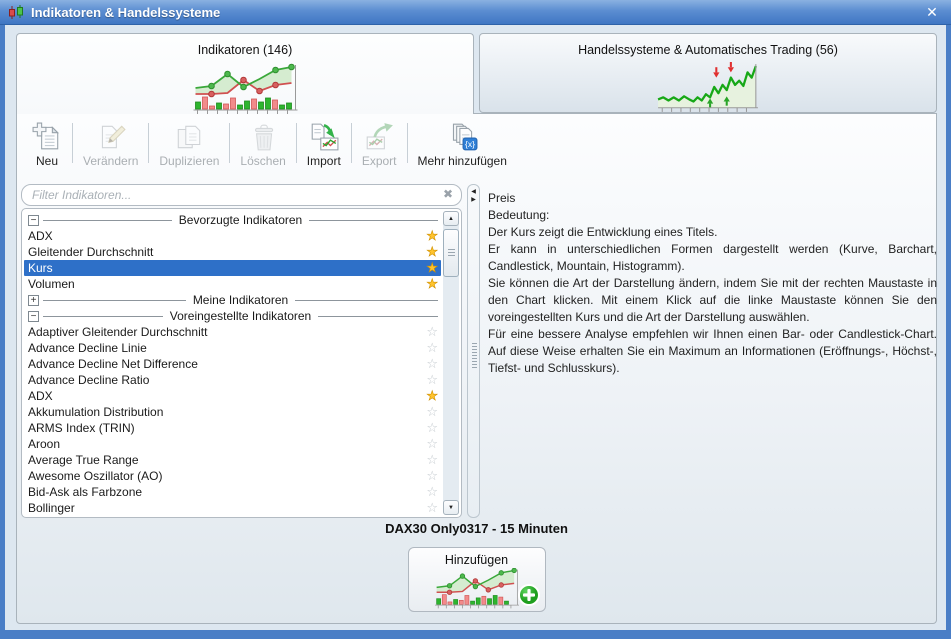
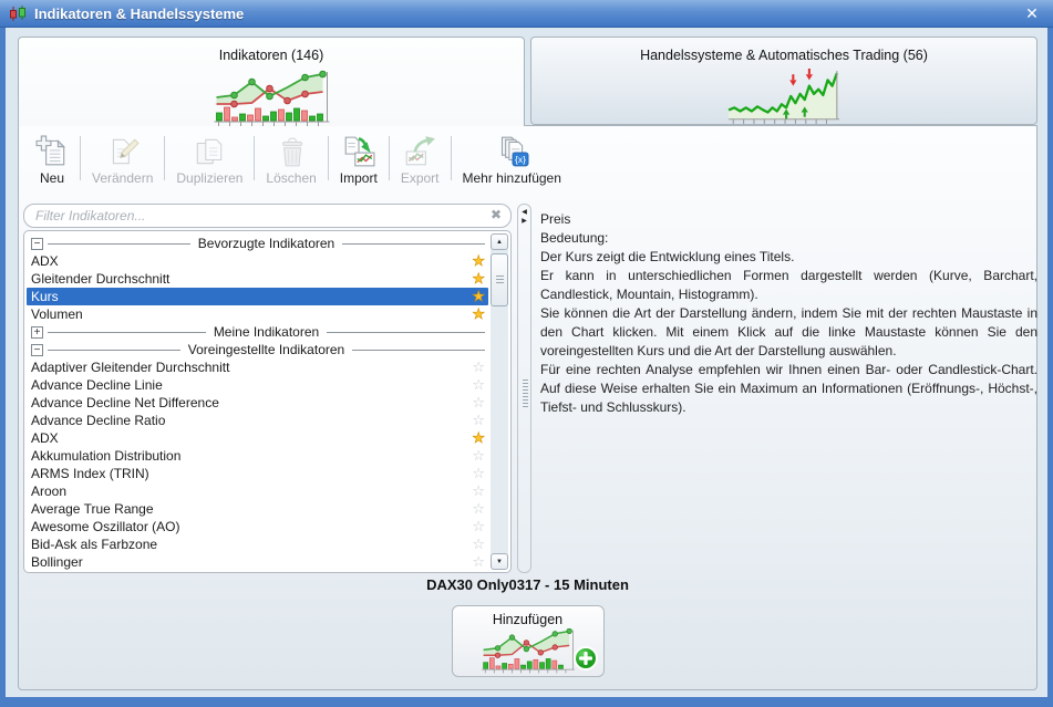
  Indikatoren & Handelssysteme
  ✕
  Handelssysteme & Automatisches Trading (56)
  Indikatoren (146)
  Neu
  Verändern
  Duplizieren
  Löschen
  Import
  Export
  {x}
  Mehr hinzufügen
  Filter Indikatoren...
  ✖
  −
  Bevorzugte Indikatoren
  ADX
  ★
  Gleitender Durchschnitt
  ★
  Kurs
  ★
  Volumen
  ★
  +
  Meine Indikatoren
  −
  Voreingestellte Indikatoren
  Adaptiver Gleitender Durchschnitt
  ☆
  Advance Decline Linie
  ☆
  Advance Decline Net Difference
  ☆
  Advance Decline Ratio
  ☆
  ADX
  ★
  Akkumulation Distribution
  ☆
  ARMS Index (TRIN)
  ☆
  Aroon
  ☆
  Average True Range
  ☆
  Awesome Oszillator (AO)
  ☆
  Bid-Ask als Farbzone
  ☆
  Bollinger
  ☆
  Preis
  Bedeutung:
  Der Kurs zeigt die Entwicklung eines Titels.
  Er kann in unterschiedlichen Formen dargestellt werden (Kurve, Barchart, Candlestick, Mountain, Histogramm).
  Sie können die Art der Darstellung ändern, indem Sie mit der rechten Maustaste in den Chart klicken. Mit einem Klick auf die linke Maustaste können Sie den voreingestellten Kurs und die Art der Darstellung auswählen.
- Für eine bessere Analyse empfehlen wir Ihnen einen Bar- oder Candlestick-Chart. Auf diese Weise erhalten Sie ein Maximum an Informationen (Eröffnungs-, Höchst-, Tiefst- und Schlusskurs).
+ Für eine rechten Analyse empfehlen wir Ihnen einen Bar- oder Candlestick-Chart. Auf diese Weise erhalten Sie ein Maximum an Informationen (Eröffnungs-, Höchst-, Tiefst- und Schlusskurs).
  DAX30 Only0317 - 15 Minuten
  Hinzufügen
